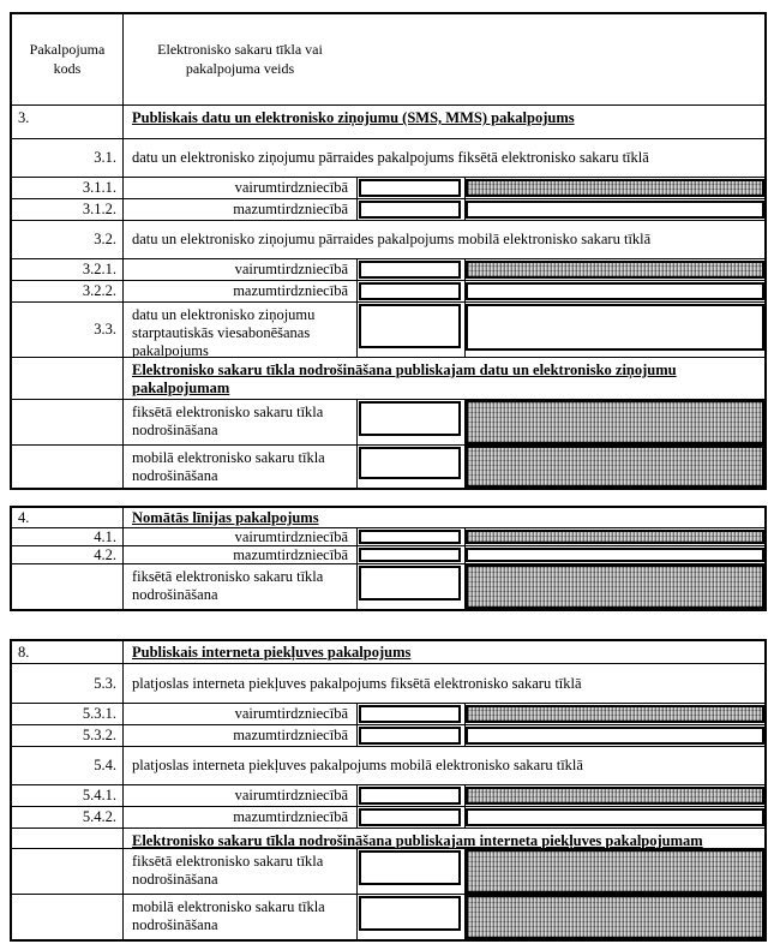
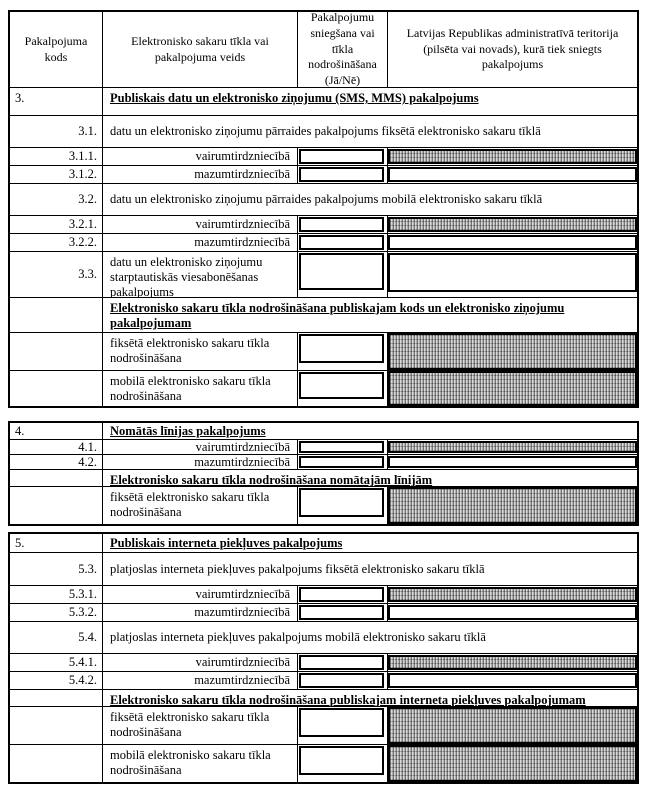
  Pakalpojuma kods
  Elektronisko sakaru tīkla vai pakalpojuma veids
+ Pakalpojumu sniegšana vai tīkla nodrošināšana (Jā/Nē)
+ Latvijas Republikas administratīvā teritorija (pilsēta vai novads), kurā tiek sniegts pakalpojums
  3.
  Publiskais datu un elektronisko ziņojumu (SMS, MMS) pakalpojums
  3.1.
  datu un elektronisko ziņojumu pārraides pakalpojums fiksētā elektronisko sakaru tīklā
  3.1.1.
  vairumtirdzniecībā
  3.1.2.
  mazumtirdzniecībā
  3.2.
  datu un elektronisko ziņojumu pārraides pakalpojums mobilā elektronisko sakaru tīklā
  3.2.1.
  vairumtirdzniecībā
  3.2.2.
  mazumtirdzniecībā
  3.3.
  datu un elektronisko ziņojumu starptautiskās viesabonēšanas pakalpojums
- Elektronisko sakaru tīkla nodrošināšana publiskajam datu un elektronisko ziņojumu pakalpojumam
+ Elektronisko sakaru tīkla nodrošināšana publiskajam kods un elektronisko ziņojumu pakalpojumam
  fiksētā elektronisko sakaru tīkla nodrošināšana
  mobilā elektronisko sakaru tīkla nodrošināšana
  4.
  Nomātās līnijas pakalpojums
  4.1.
  vairumtirdzniecībā
  4.2.
  mazumtirdzniecībā
+ Elektronisko sakaru tīkla nodrošināšana nomātajām līnijām
  fiksētā elektronisko sakaru tīkla nodrošināšana
- 8.
+ 5.
  Publiskais interneta piekļuves pakalpojums
  5.3.
  platjoslas interneta piekļuves pakalpojums fiksētā elektronisko sakaru tīklā
  5.3.1.
  vairumtirdzniecībā
  5.3.2.
  mazumtirdzniecībā
  5.4.
  platjoslas interneta piekļuves pakalpojums mobilā elektronisko sakaru tīklā
  5.4.1.
  vairumtirdzniecībā
  5.4.2.
  mazumtirdzniecībā
  Elektronisko sakaru tīkla nodrošināšana publiskajam interneta piekļuves pakalpojumam
  fiksētā elektronisko sakaru tīkla nodrošināšana
  mobilā elektronisko sakaru tīkla nodrošināšana
